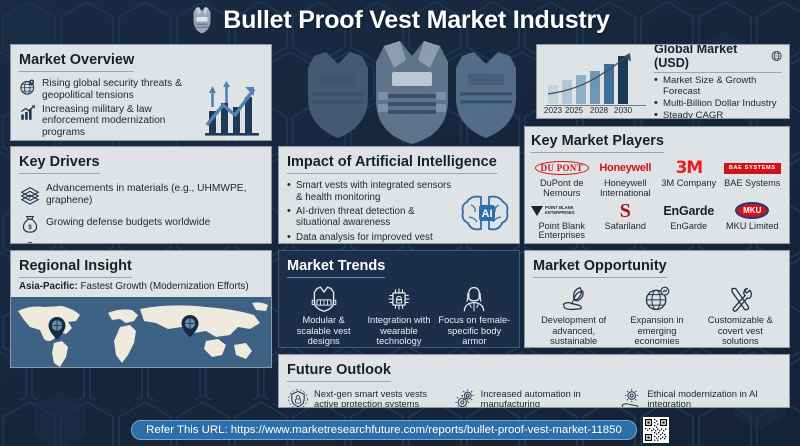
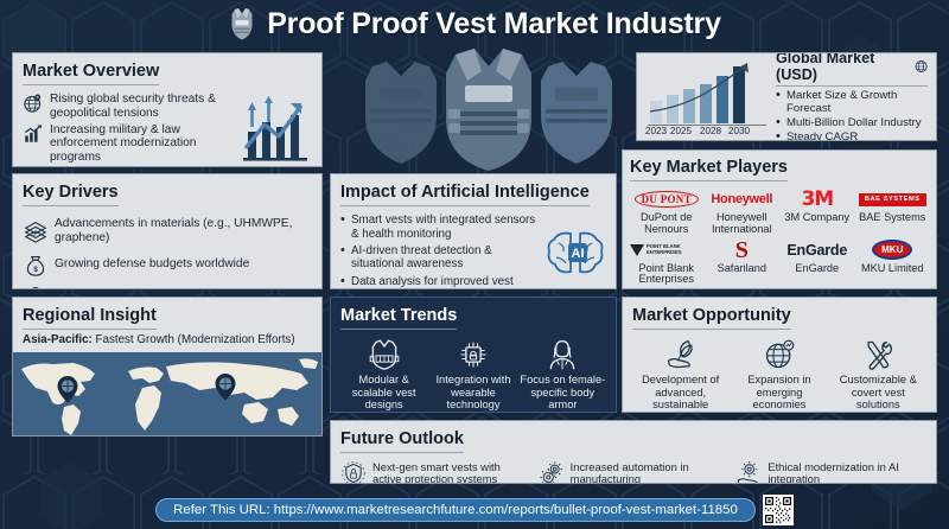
- Bullet Proof Vest Market Industry
+ Proof Proof Vest Market Industry
  Market Overview
  Rising global security threats & geopolitical tensions
  Increasing military & law enforcement modernization programs
  Key Drivers
  Advancements in materials (e.g., UHMWPE, graphene)
  Growing defense budgets worldwide
  Regional Insight
  Asia-Pacific: Fastest Growth (Modernization Efforts)
  2023
  2025
  2028
  2030
  Global Market (USD)
  Market Size & Growth Forecast
  Multi-Billion Dollar Industry
  Steady CAGR
  Key Market Players
  DU PONT
  DuPont de Nemours
  Honeywell
  Honeywell International
  3M
  3M Company
  BAE Systems
  Point Blank Enterprises
  S
  Safariland
  EnGarde
  EnGarde
  MKU
  MKU Limited
  Impact of Artificial Intelligence
  Smart vests with integrated sensors & health monitoring
  AI-driven threat detection & situational awareness
  AI
  Market Trends
  Modular & scalable vest designs
  Integration with wearable technology
  Focus on female-specific body armor
  Market Opportunity
  Development of advanced, sustainable
  Expansion in emerging economies
  Customizable & covert vest solutions
  Future Outlook
- Next-gen smart vests vests active protection systems
+ Next-gen smart vests with active protection systems
  Increased automation in manufacturing
  Ethical modernization in AI integration
  Refer This URL: https://www.marketresearchfuture.com/reports/bullet-proof-vest-market-11850
